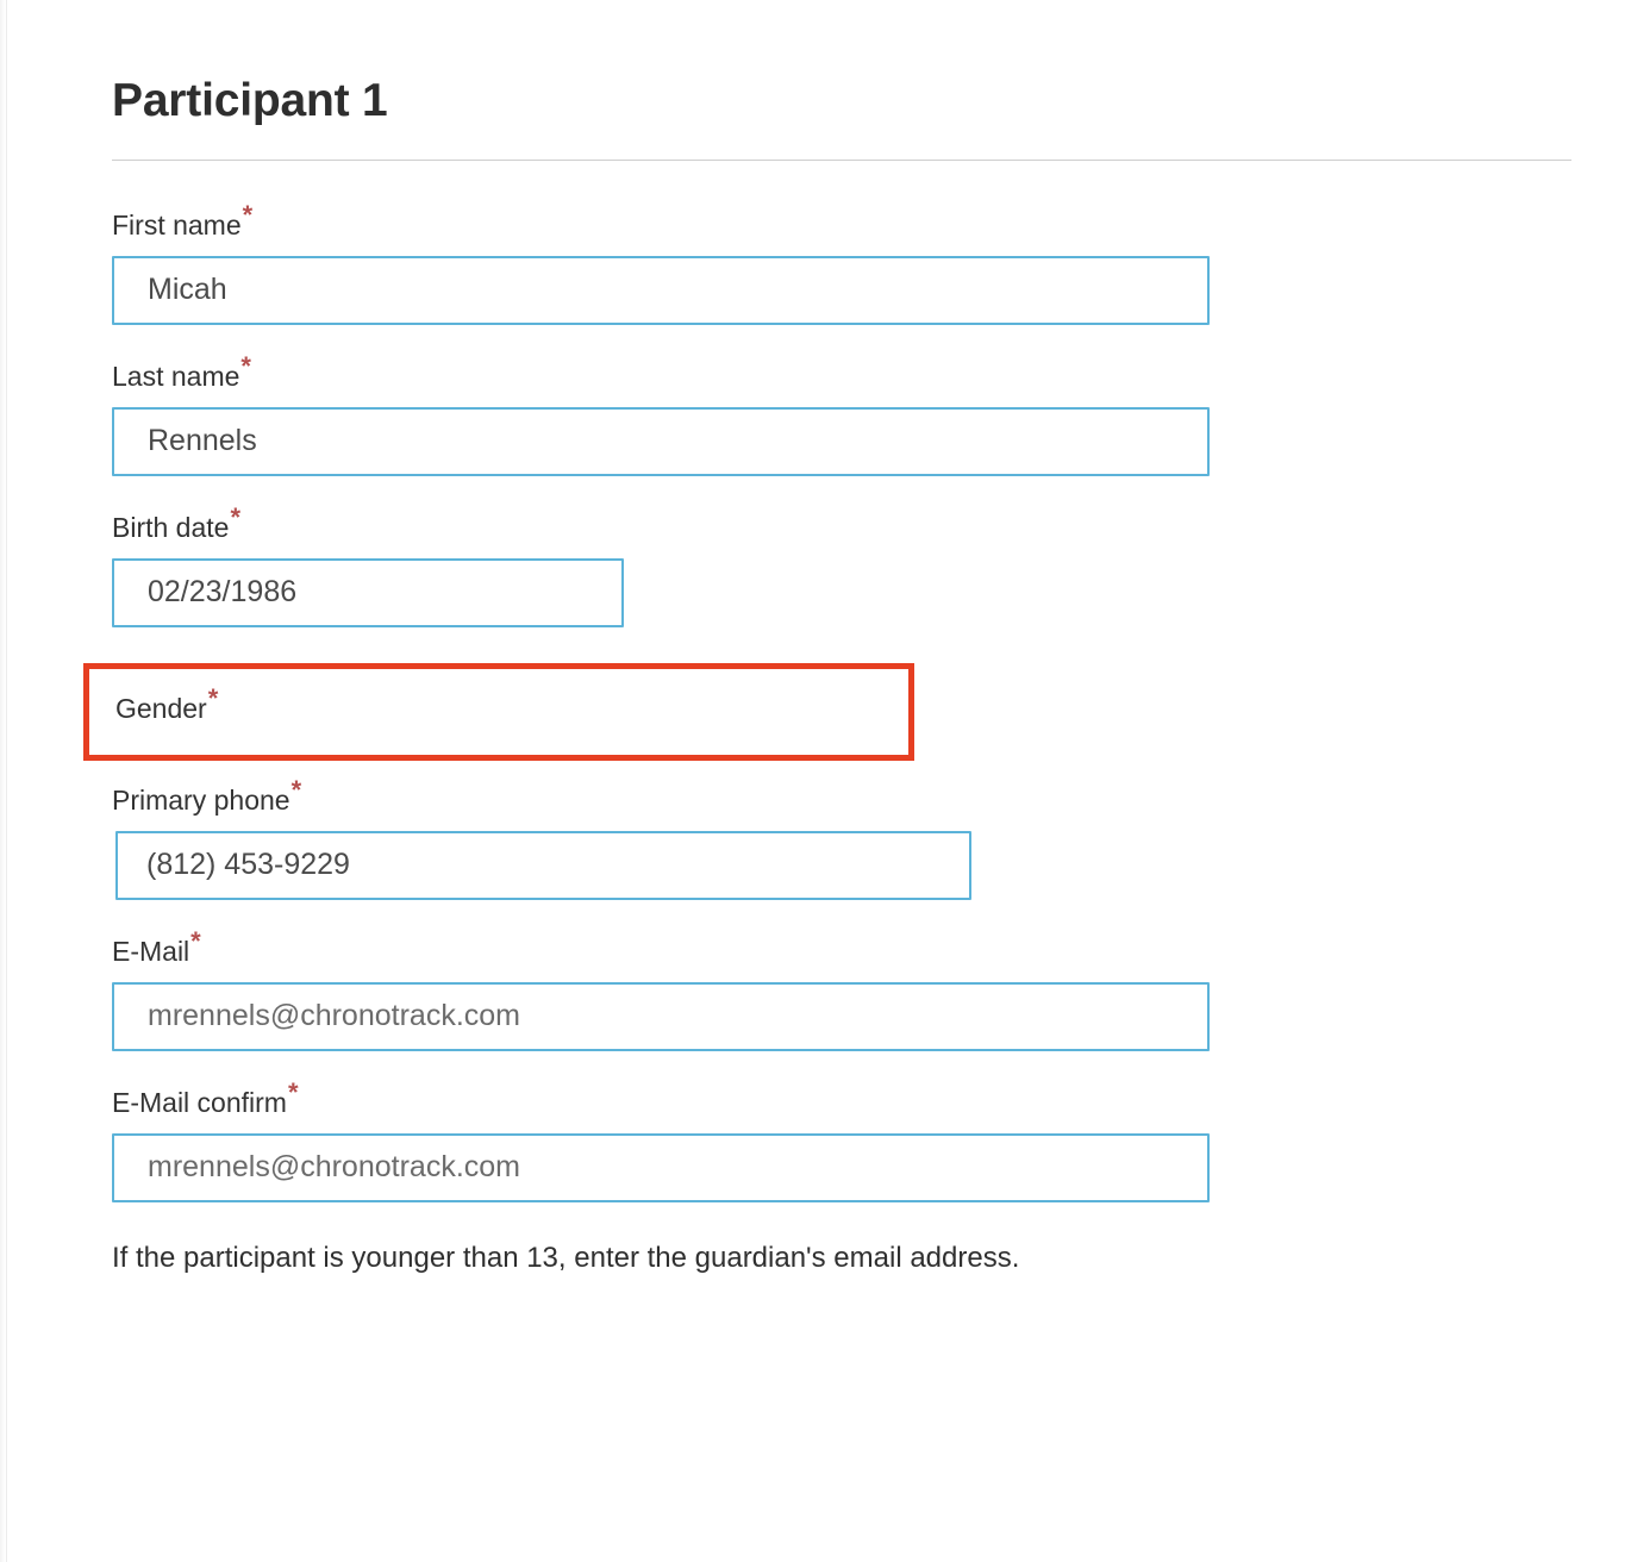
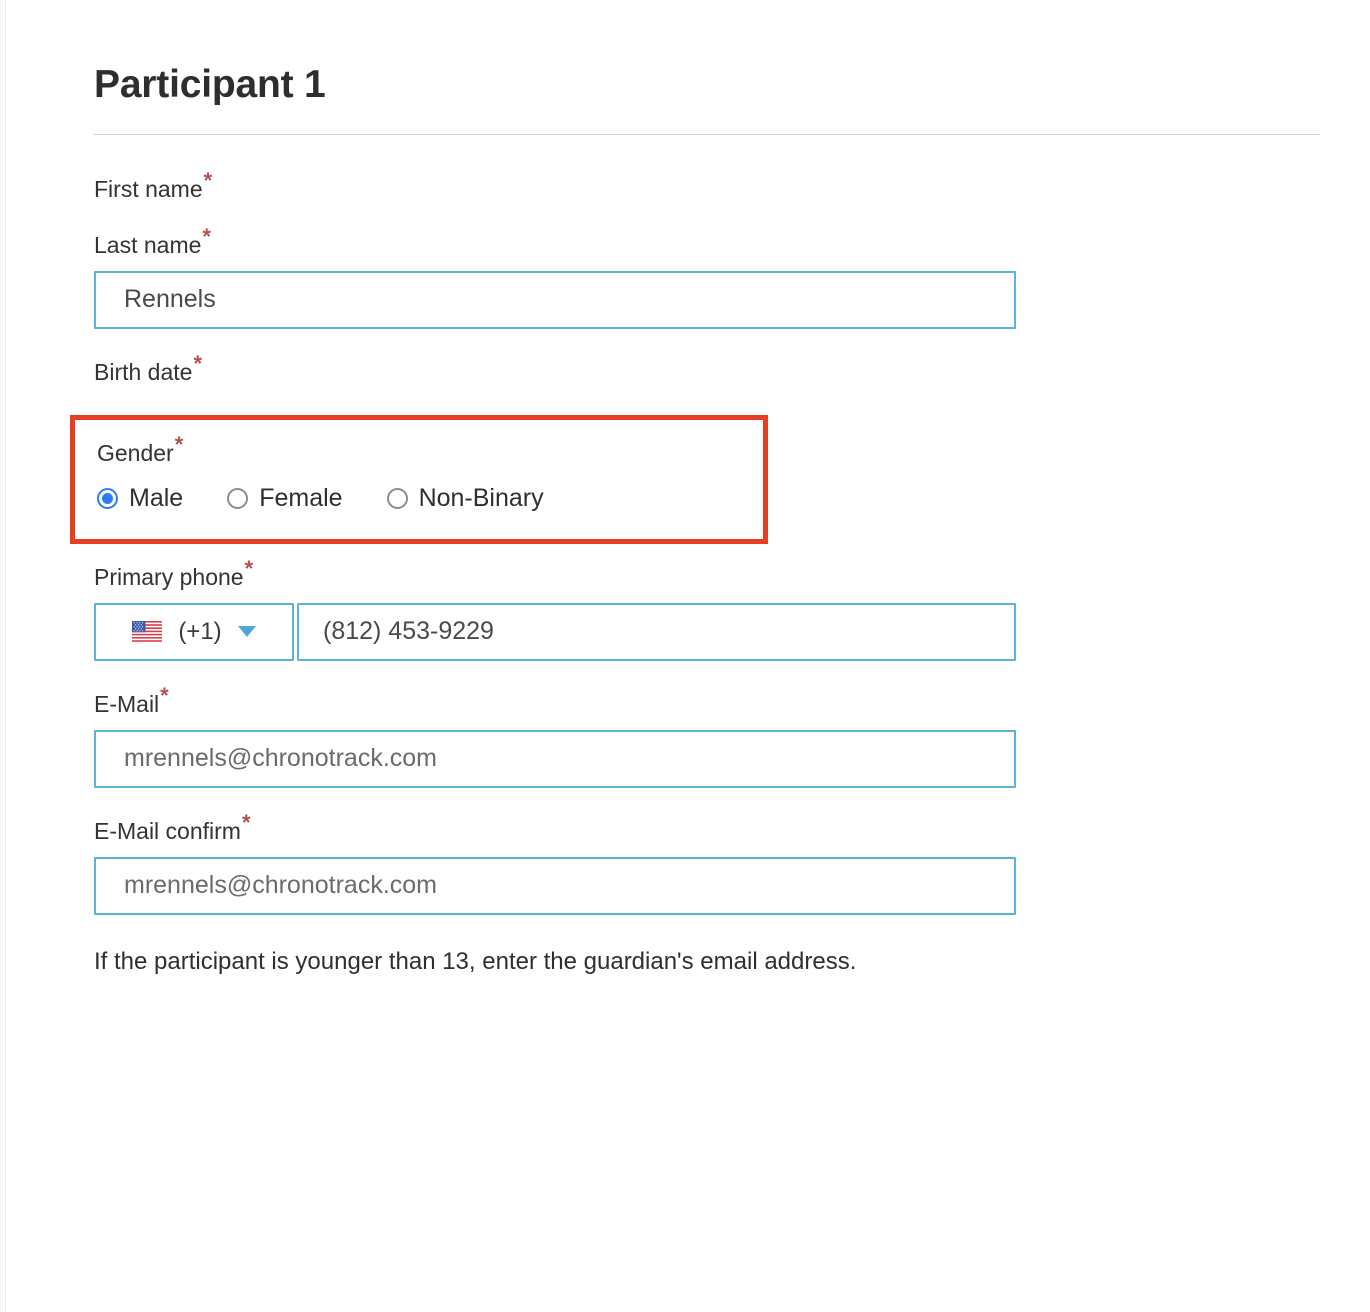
  Participant 1
  First name*
- Micah
  Last name*
  Rennels
  Birth date*
- 02/23/1986
  Gender*
+ Male
+ Female
+ Non-Binary
  Primary phone*
+ (+1)
  (812) 453-9229
  E-Mail*
  mrennels@chronotrack.com
  E-Mail confirm*
  mrennels@chronotrack.com
  If the participant is younger than 13, enter the guardian's email address.
